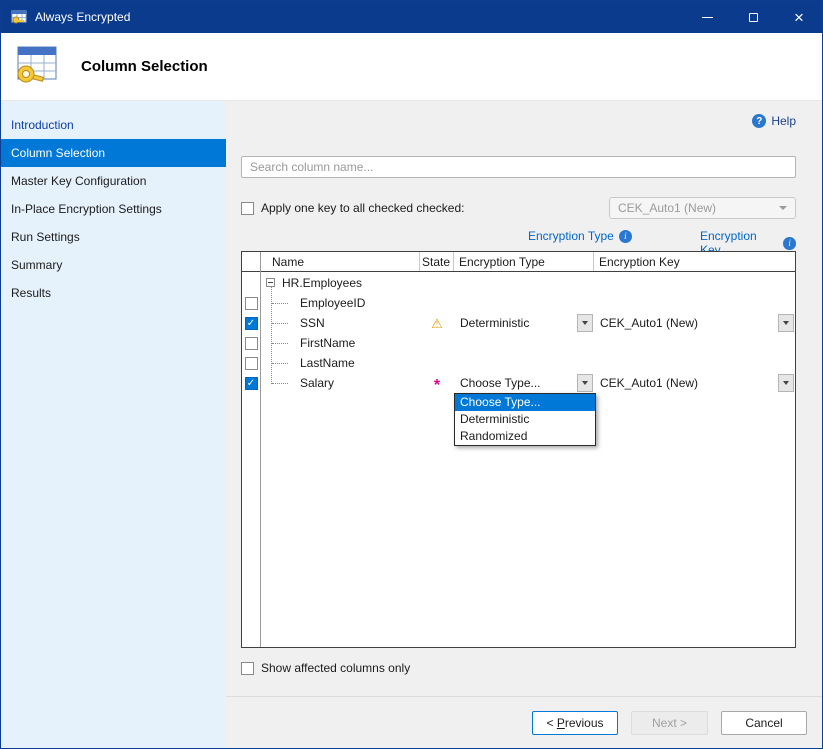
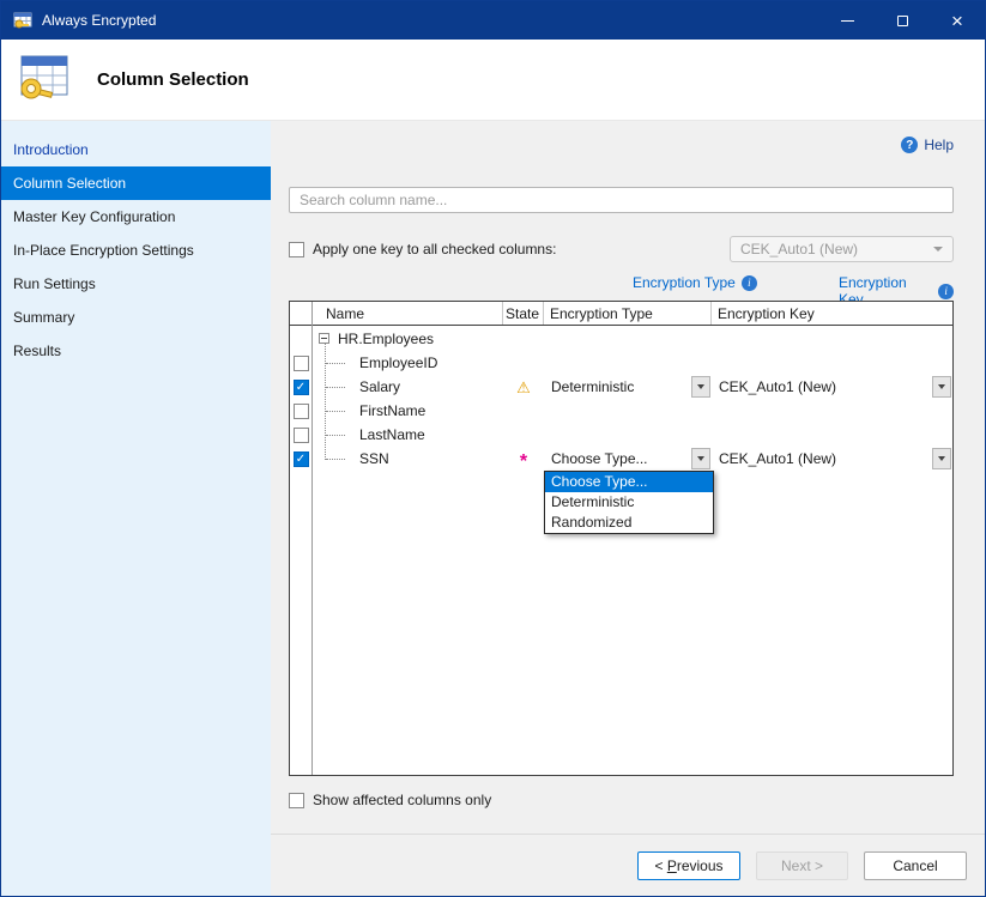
  Always Encrypted
  ×
  Column Selection
  Introduction
  Column Selection
  Master Key Configuration
  In-Place Encryption Settings
  Run Settings
  Summary
  Results
  ?
  Help
  Search column name...
- Apply one key to all checked checked:
+ Apply one key to all checked columns:
  CEK_Auto1 (New)
  Encryption Type
  i
  Encryption Key
  i
  Name
  State
  Encryption Type
  Encryption Key
  HR.Employees
  EmployeeID
  ✓
- SSN
+ Salary
  ⚠
  Deterministic
  CEK_Auto1 (New)
  FirstName
  LastName
  ✓
- Salary
+ SSN
  *
  Choose Type...
  CEK_Auto1 (New)
  Choose Type...
  Deterministic
  Randomized
  Show affected columns only
  < Previous
  Next >
  Cancel
